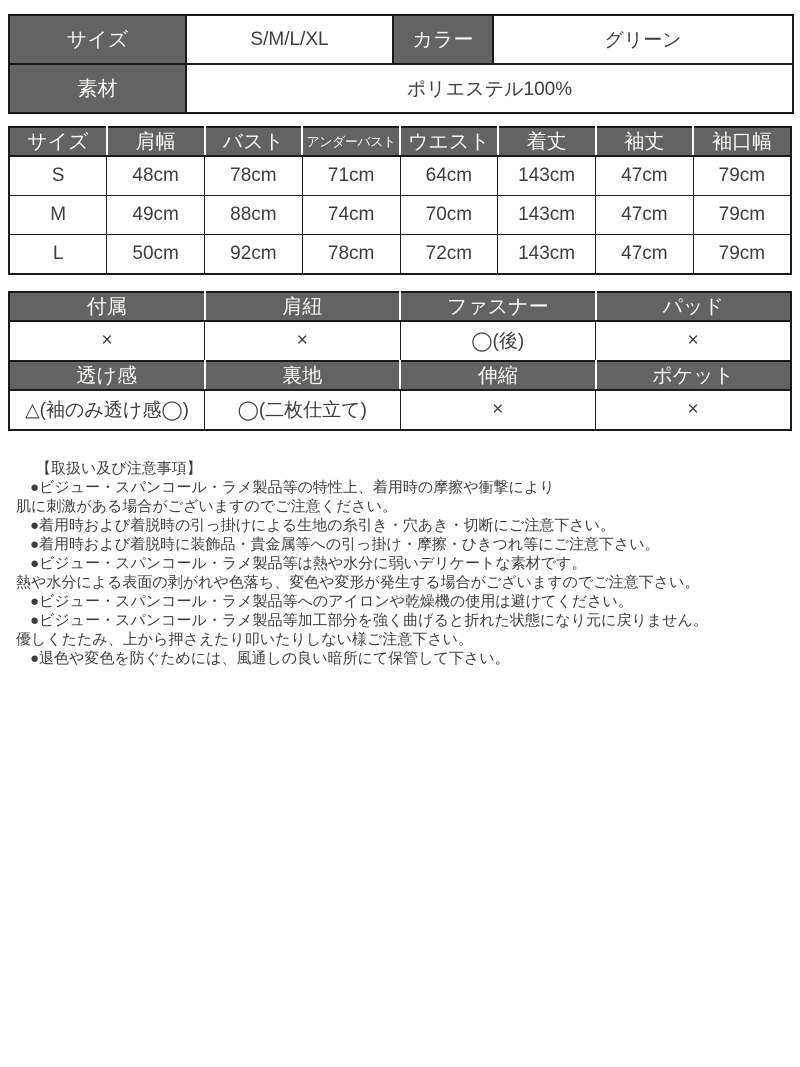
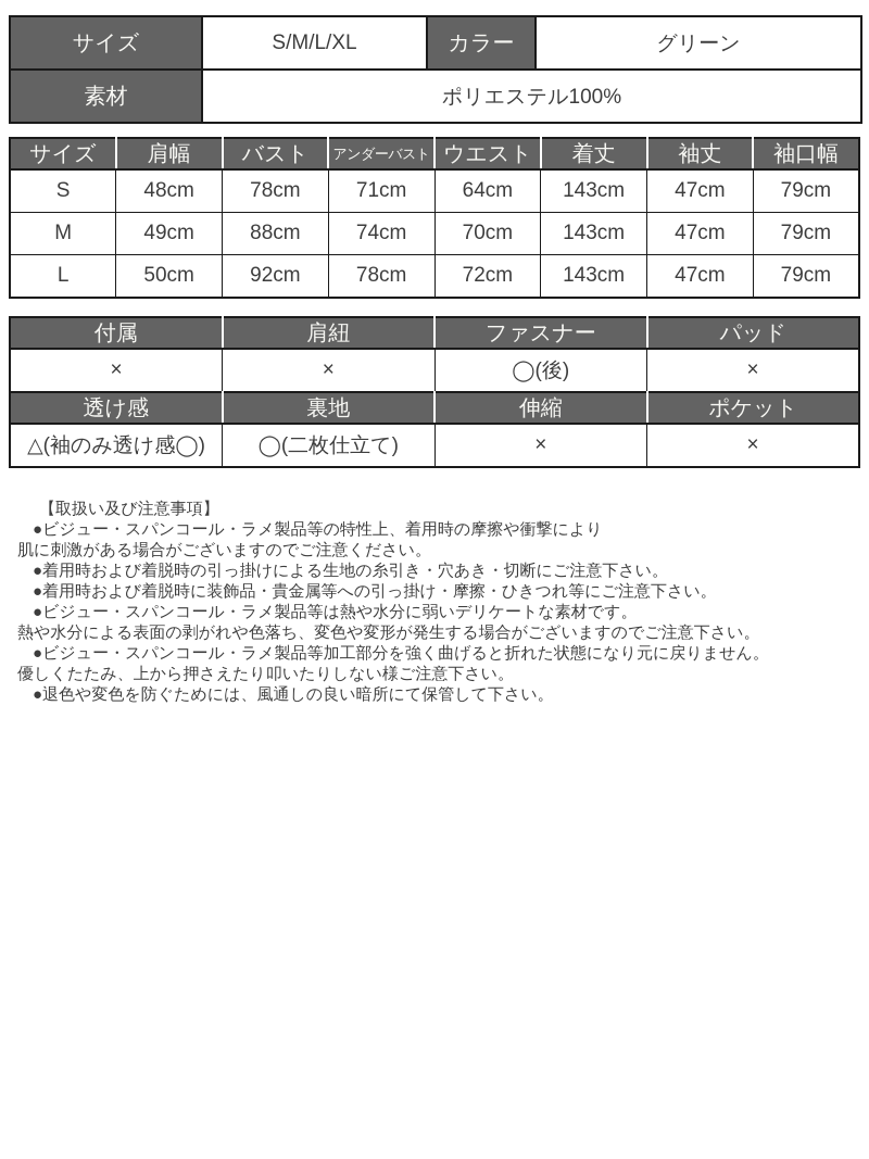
  サイズ	S/M/L/XL	カラー	グリーン
  素材	ポリエステル100%
  サイズ	肩幅	バスト	アンダーバスト	ウエスト	着丈	袖丈	袖口幅
  S	48cm	78cm	71cm	64cm	143cm	47cm	79cm
  M	49cm	88cm	74cm	70cm	143cm	47cm	79cm
  L	50cm	92cm	78cm	72cm	143cm	47cm	79cm
  付属	肩紐	ファスナー	パッド
  ×	×	◯(後)	×
  透け感	裏地	伸縮	ポケット
  △(袖のみ透け感◯)	◯(二枚仕立て)	×	×
  【取扱い及び注意事項】
  ●ビジュー・スパンコール・ラメ製品等の特性上、着用時の摩擦や衝撃により
  肌に刺激がある場合がございますのでご注意ください。
  ●着用時および着脱時の引っ掛けによる生地の糸引き・穴あき・切断にご注意下さい。
  ●着用時および着脱時に装飾品・貴金属等への引っ掛け・摩擦・ひきつれ等にご注意下さい。
  ●ビジュー・スパンコール・ラメ製品等は熱や水分に弱いデリケートな素材です。
  熱や水分による表面の剥がれや色落ち、変色や変形が発生する場合がございますのでご注意下さい。
- ●ビジュー・スパンコール・ラメ製品等へのアイロンや乾燥機の使用は避けてください。
  ●ビジュー・スパンコール・ラメ製品等加工部分を強く曲げると折れた状態になり元に戻りません。
  優しくたたみ、上から押さえたり叩いたりしない様ご注意下さい。
  ●退色や変色を防ぐためには、風通しの良い暗所にて保管して下さい。
